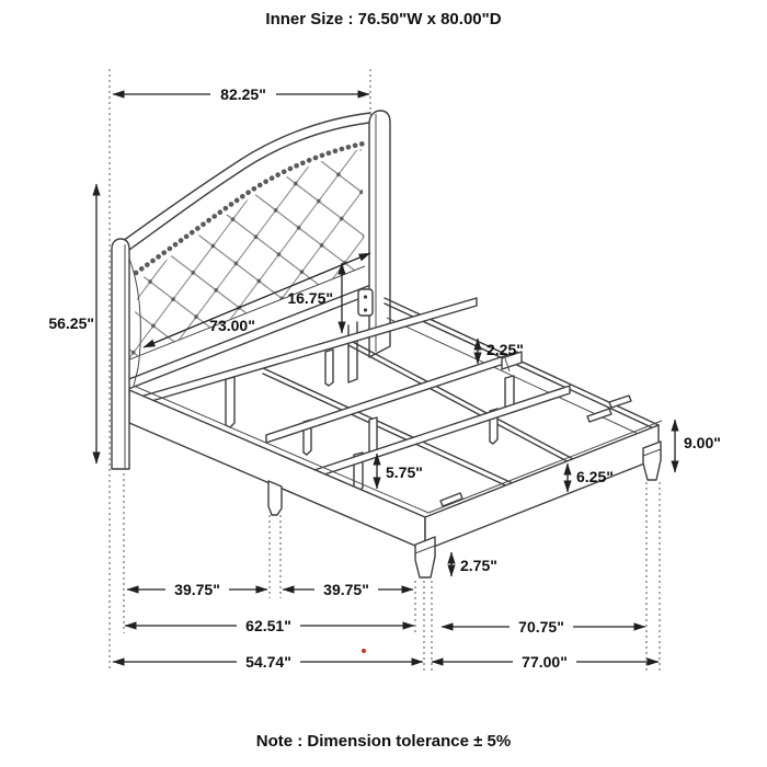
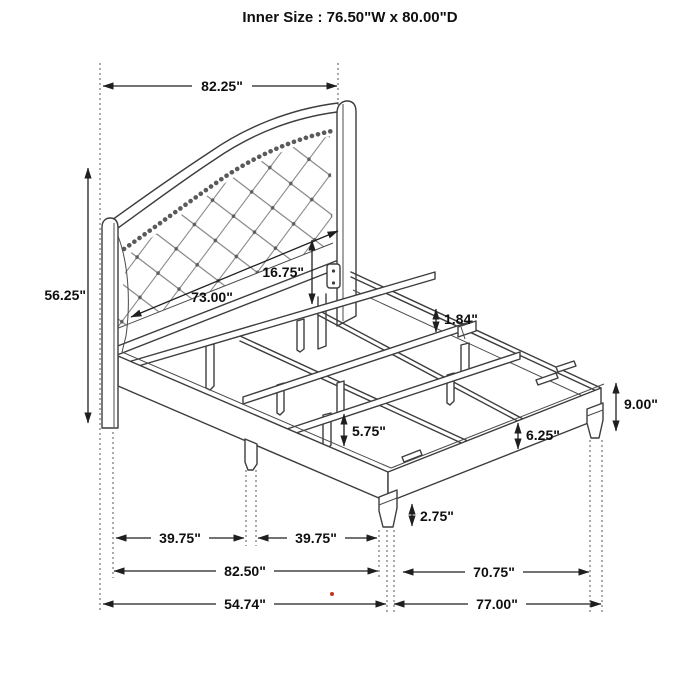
  82.25"
  56.25"
  73.00"
  16.75"
- 2.25"
+ 1.84"
  9.00"
  6.25"
  5.75"
  2.75"
  39.75"
  39.75"
- 62.51"
+ 82.50"
  70.75"
  54.74"
  77.00"
  Inner Size : 76.50"W x 80.00"D
- Note : Dimension tolerance ± 5%
